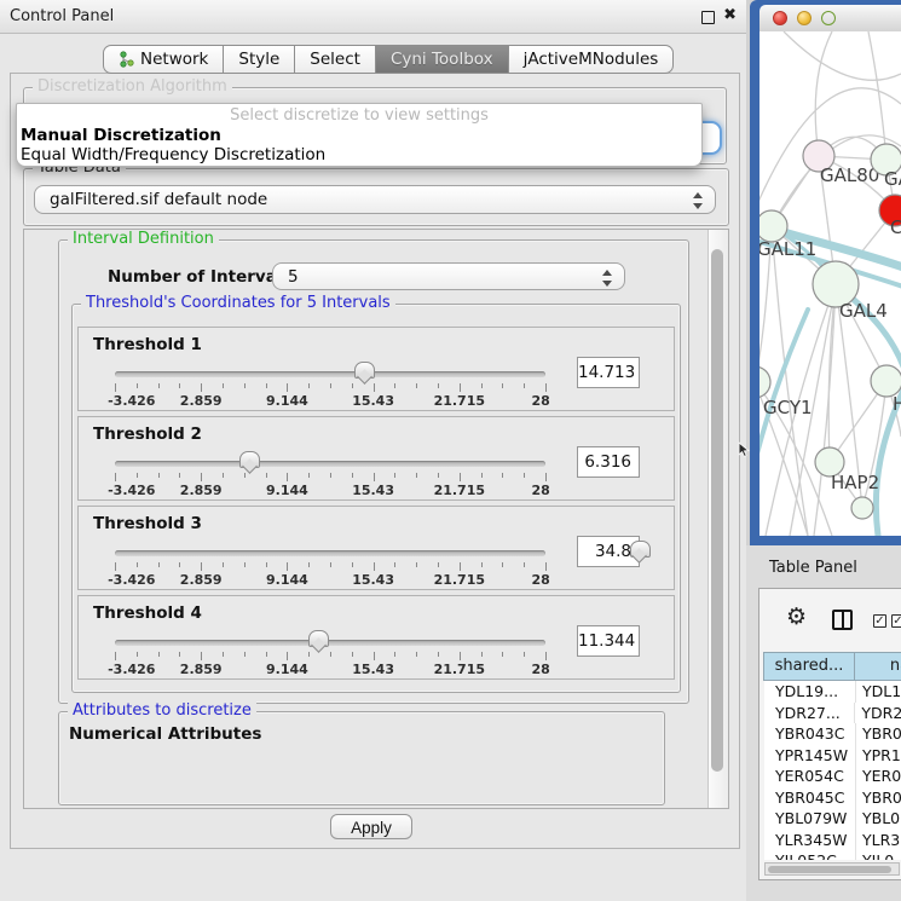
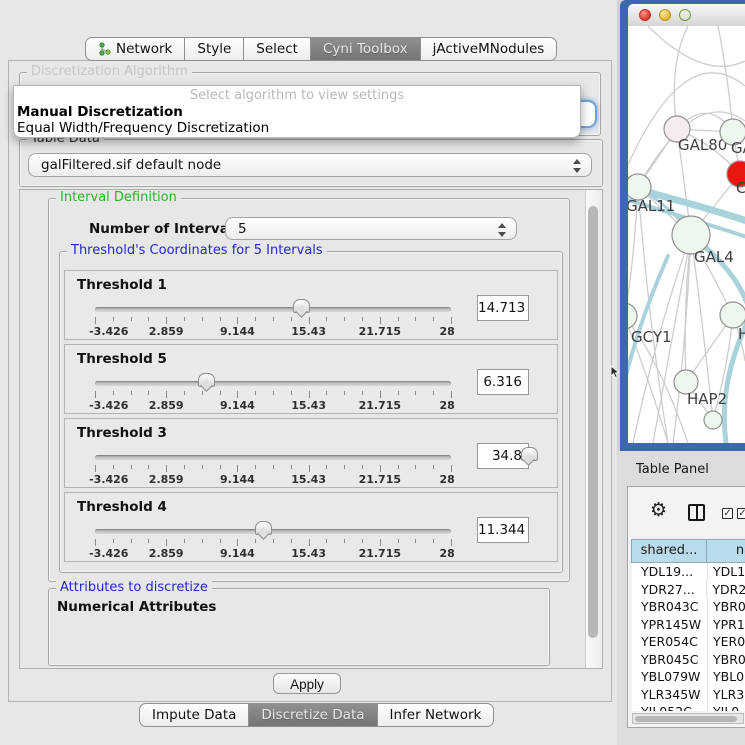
- Control Panel
- ✖
  Network
  Style
  Select
  Cyni Toolbox
  jActiveMNodules
  Discretization Algorithm
- Select discretize to view settings
+ Select algorithm to view settings
  Manual Discretization
  Equal Width/Frequency Discretization
  Table Data
  galFiltered.sif default node
  Interval Definition
  Number of Interv
  5
  Threshold's Coordinates for 5 Intervals
  Threshold 1
  -3.426
  2.859
  9.144
  15.43
  21.715
  28
  14.713
- Threshold 2
+ Threshold 5
  -3.426
  2.859
  9.144
  15.43
  21.715
  28
  6.316
  Threshold 3
  -3.426
  2.859
  9.144
  15.43
  21.715
  28
  34.8
  Threshold 4
  -3.426
  2.859
  9.144
  15.43
  21.715
  28
  11.344
  Attributes to discretize
  Numerical Attributes
  Apply
+ Impute Data
+ Discretize Data
+ Infer Network
  GAL80
  C
  GAL11
  GAL4
  GCY1
  H
  HAP2
  Table Panel
  ⚙
  ✓
  ✓
  shared...
  YDL19...
  YDL1
  YDR27...
  YDR2
  YBR043C
  YBR0
  YPR145W
  YPR1
  YER054C
  YER0
  YBR045C
  YBR0
  YBL079W
  YBL0
  YLR345W
  YLR3
